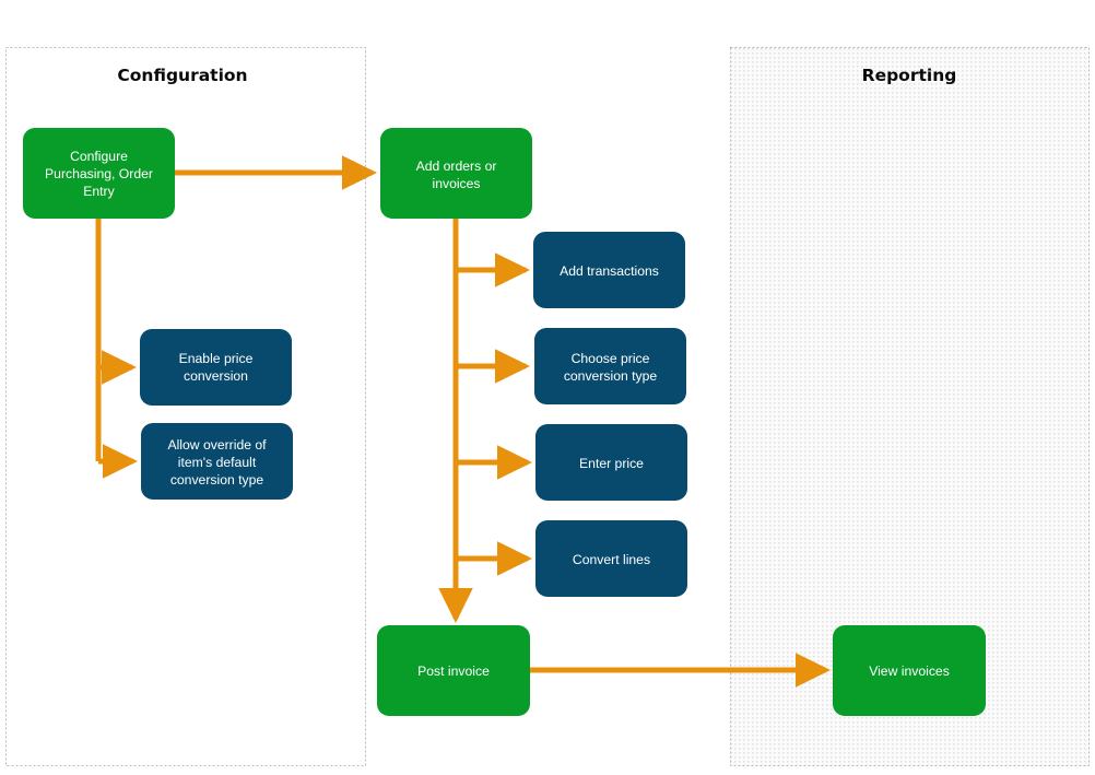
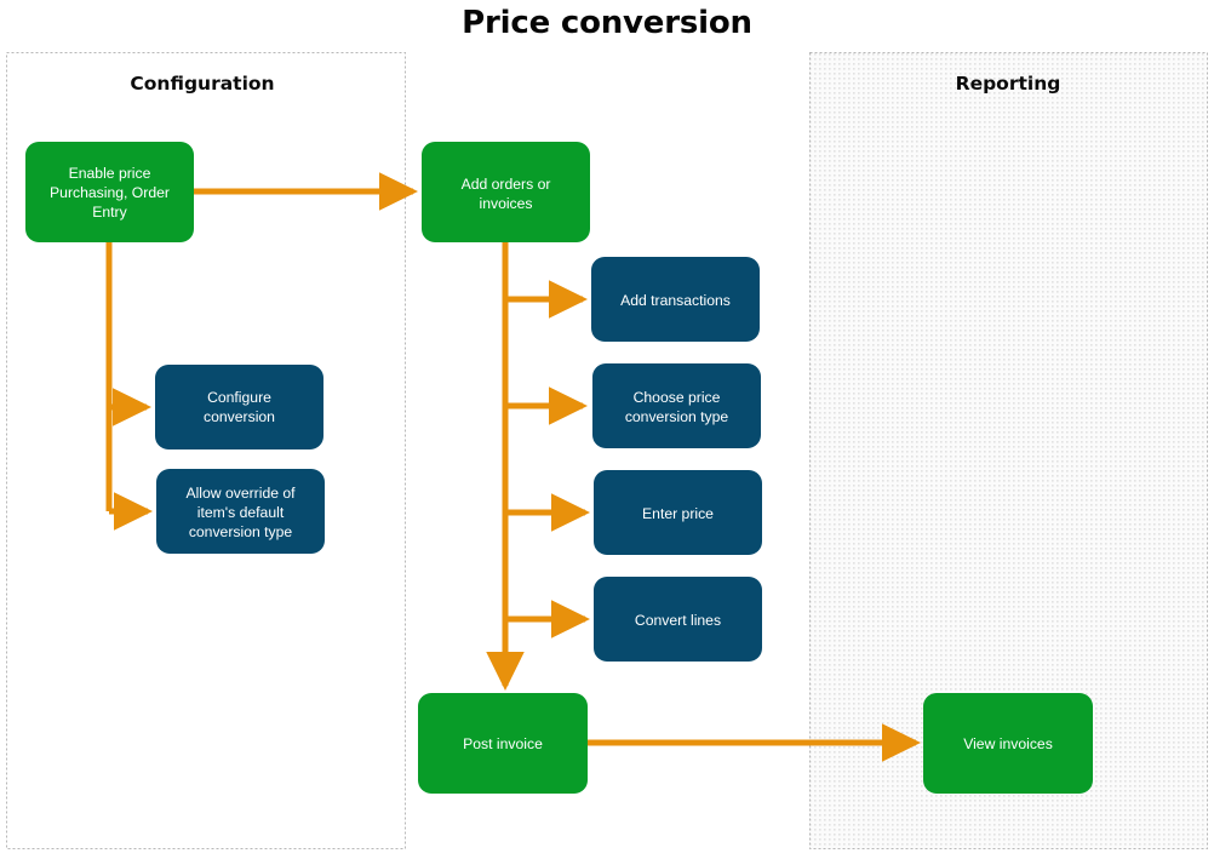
+ Price conversion
  Configuration
  Reporting
- Configure
+ Enable price
  Purchasing, Order
  Entry
- Enable price
+ Configure
  conversion
  Allow override of
  item's default
  conversion type
  Add orders or
  invoices
  Add transactions
  Choose price
  conversion type
  Enter price
  Convert lines
  Post invoice
  View invoices
